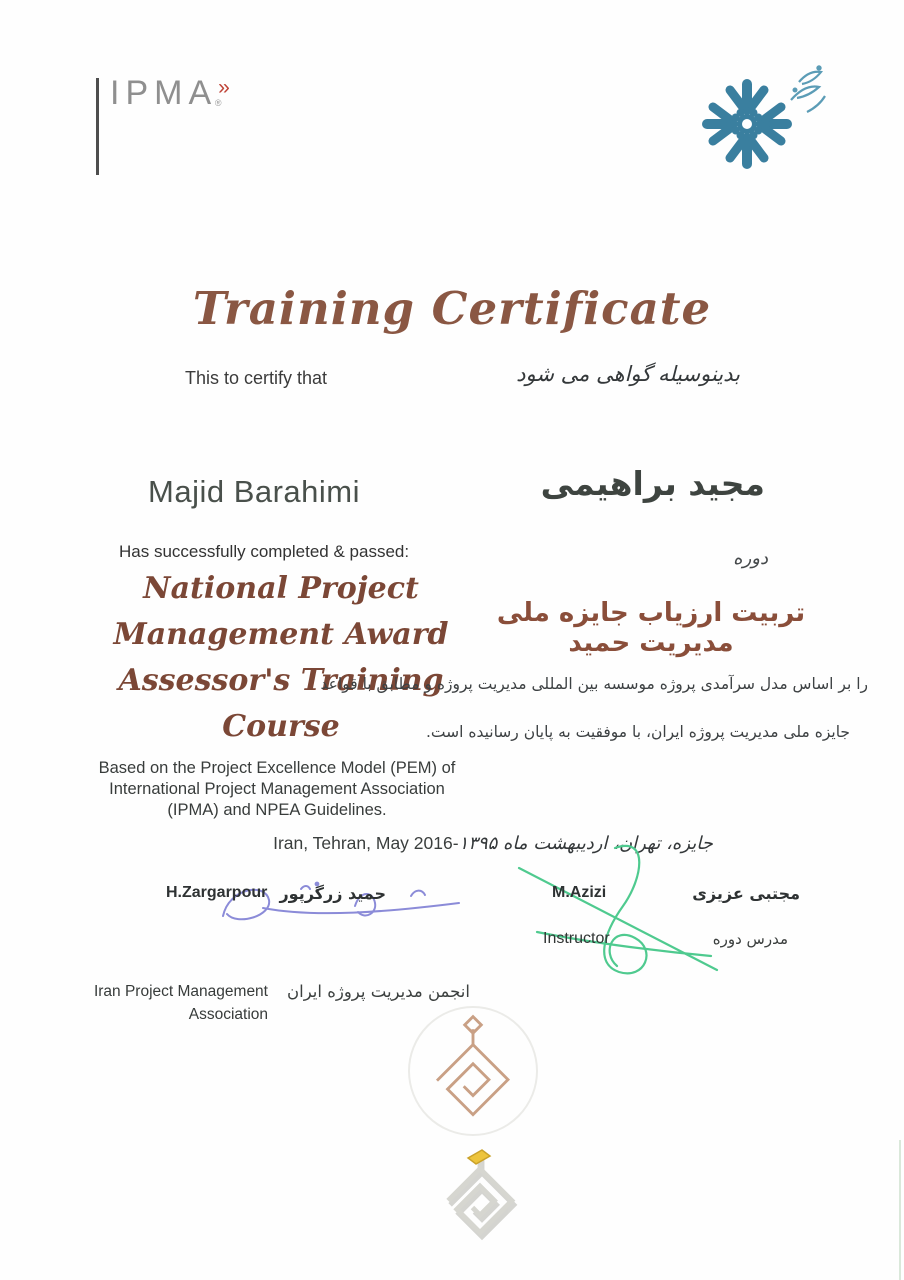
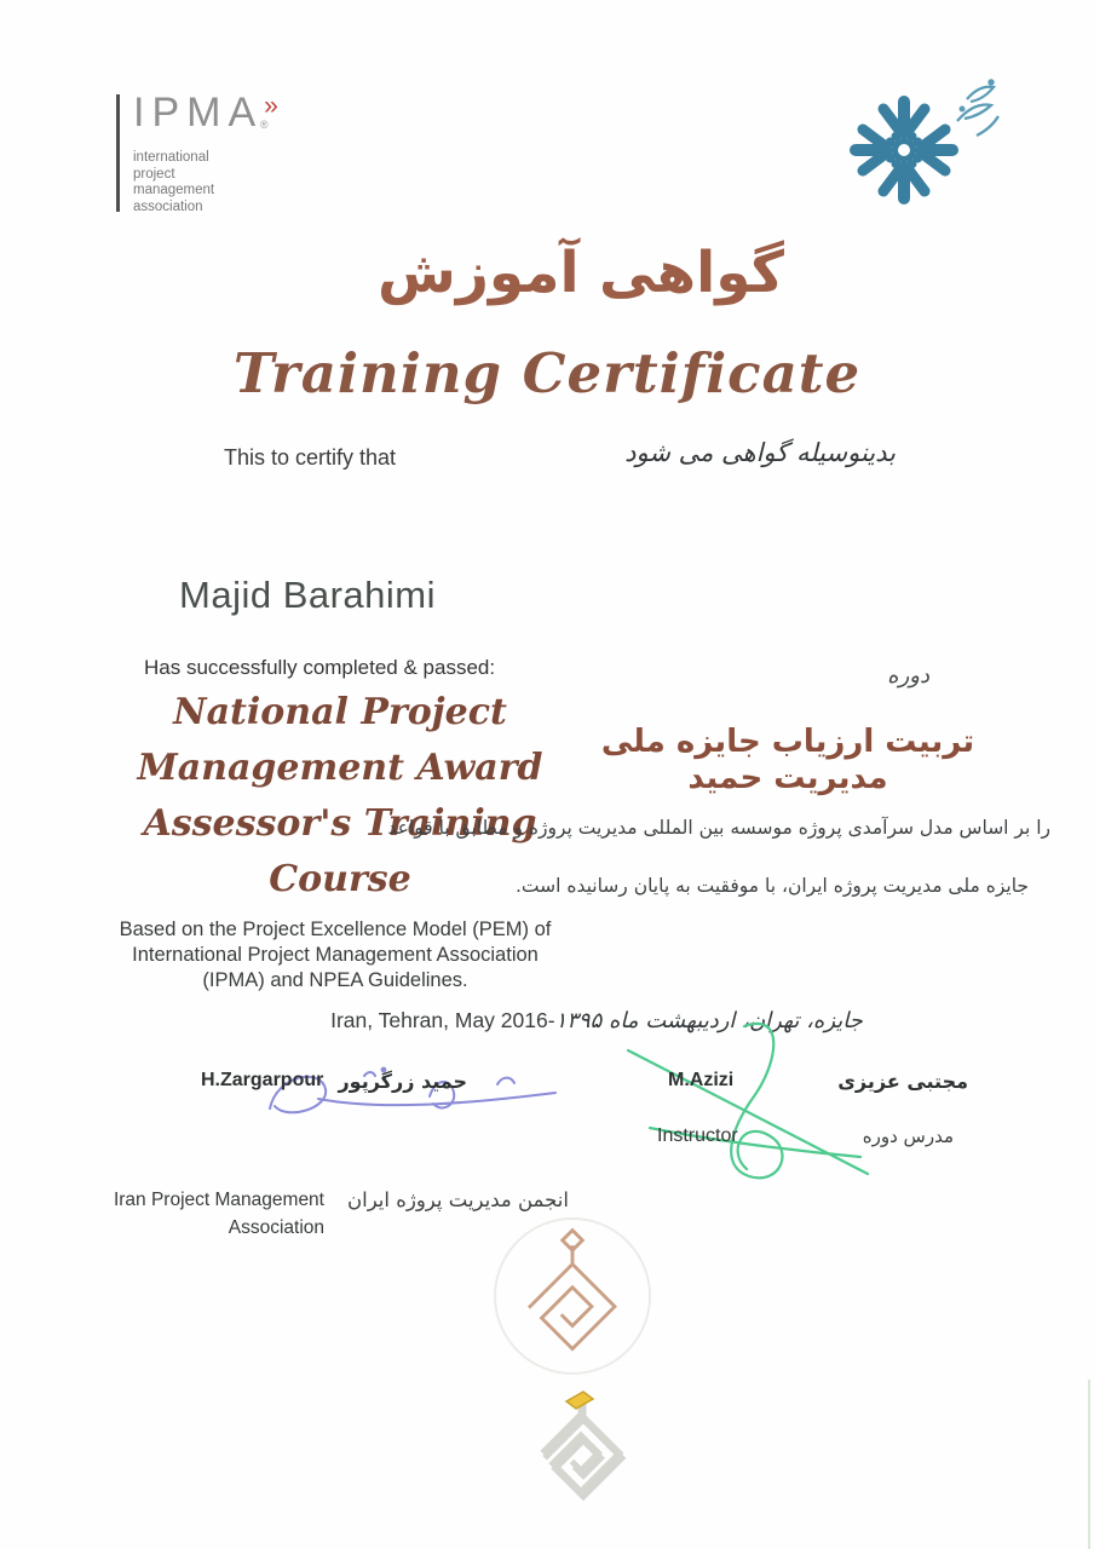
  IPMA»®
+ international
+ project
+ management
+ association
+ گواهی آموزش
  Training Certificate
  This to certify that
  بدینوسیله گواهی می شود
  Majid Barahimi
- مجید براهیمی
  Has successfully completed & passed:
  دوره
  National Project
  Management Award
  Assessor's Training
  Course
  تربیت ارزیاب جایزه ملی مدیریت حمید
  را بر اساس مدل سرآمدی پروژه موسسه بین المللی مدیریت پروژه و مطابق با قواعد
  جایزه ملی مدیریت پروژه ایران، با موفقیت به پایان رسانیده است.
  Based on the Project Excellence Model (PEM) of
  International Project Management Association
  (IPMA) and NPEA Guidelines.
  Iran, Tehran, May 2016- جایزه، تهران، اردیبهشت ماه ۱۳۹۵
  H.Zargarpour
  حمید زرگرپور
  M.Azizi
  مجتبی عزیزی
  Instructor
  مدرس دوره
  Iran Project Management
  Association
  انجمن مدیریت پروژه ایران
